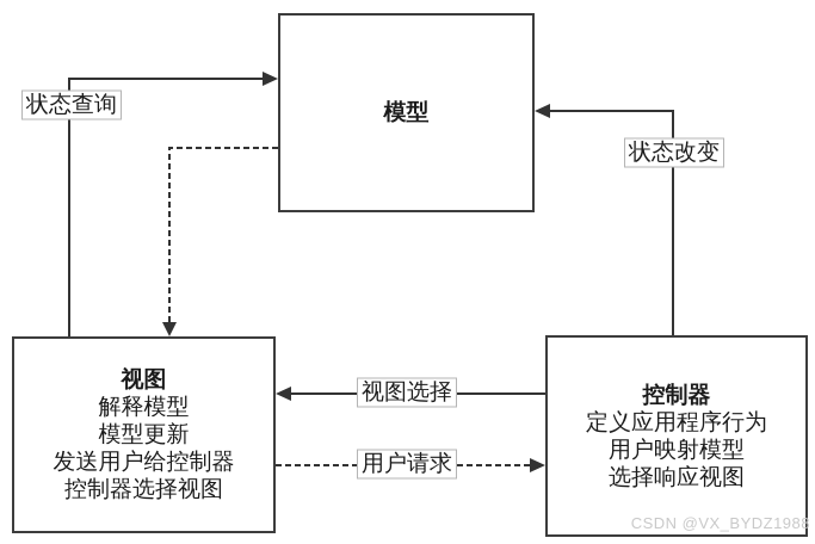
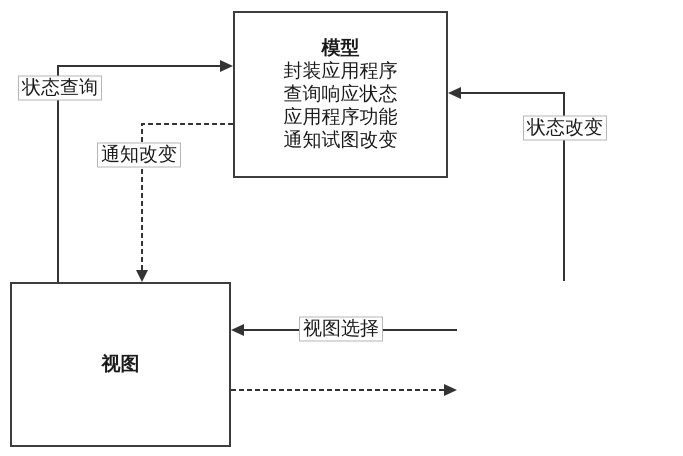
  模型
+ 封装应用程序
+ 查询响应状态
+ 应用程序功能
+ 通知试图改变
  视图
- 解释模型
- 模型更新
- 发送用户给控制器
- 控制器选择视图
- 控制器
- 定义应用程序行为
- 用户映射模型
- 选择响应视图
  状态查询
+ 通知改变
  状态改变
  视图选择
- 用户请求
- CSDN @VX_BYDZ1988
